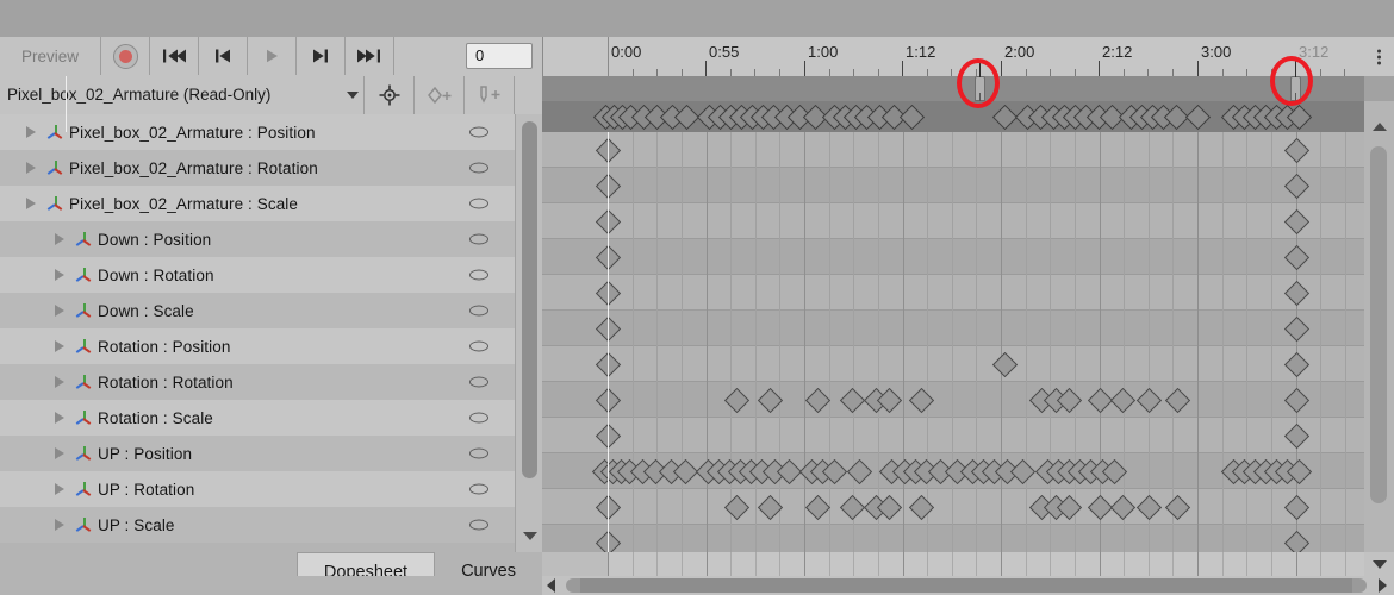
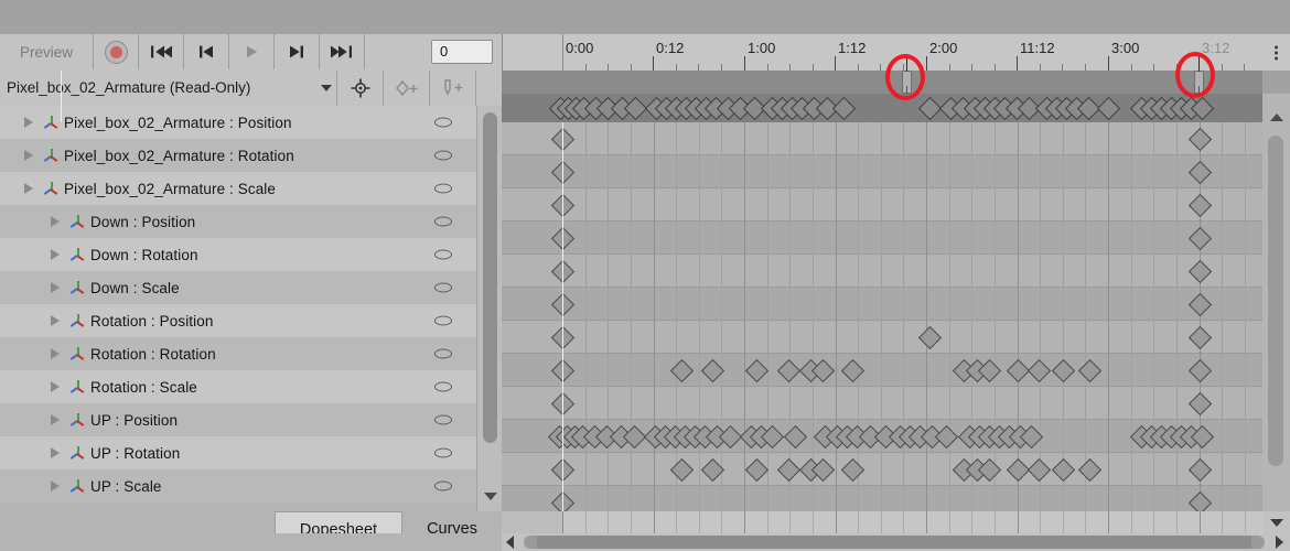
  Preview
  0
  Pixel_bx_02_Armature (Read-Only)
  Pixel_box_02_Armature : Position
  Pixel_box_02_Armature : Rotation
  Pixel_box_02_Armature : Scale
  Down : Position
  Down : Rotation
  Down : Scale
  Rotation : Position
  Rotation : Rotation
  Rotation : Scale
  UP : Position
  UP : Rotation
  UP : Scale
  Dopesheet
  Curves
  0:00
- 0:55
+ 0:12
  1:00
  1:12
  2:00
- 2:12
+ 11:12
  3:00
  3:12
